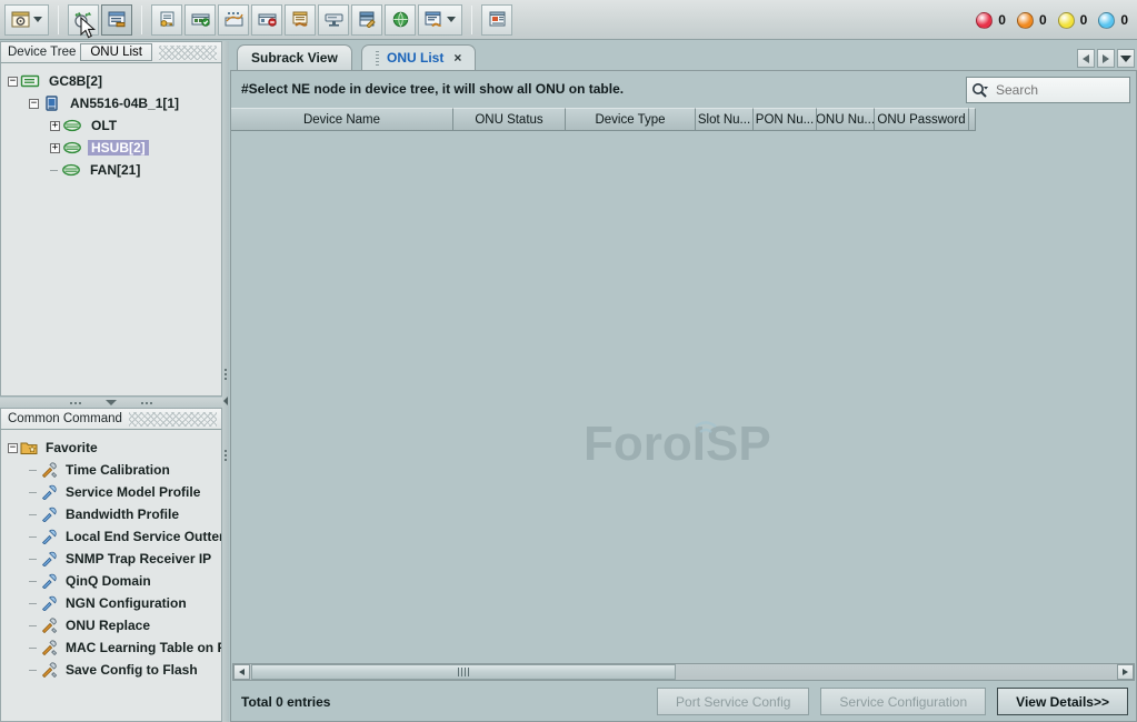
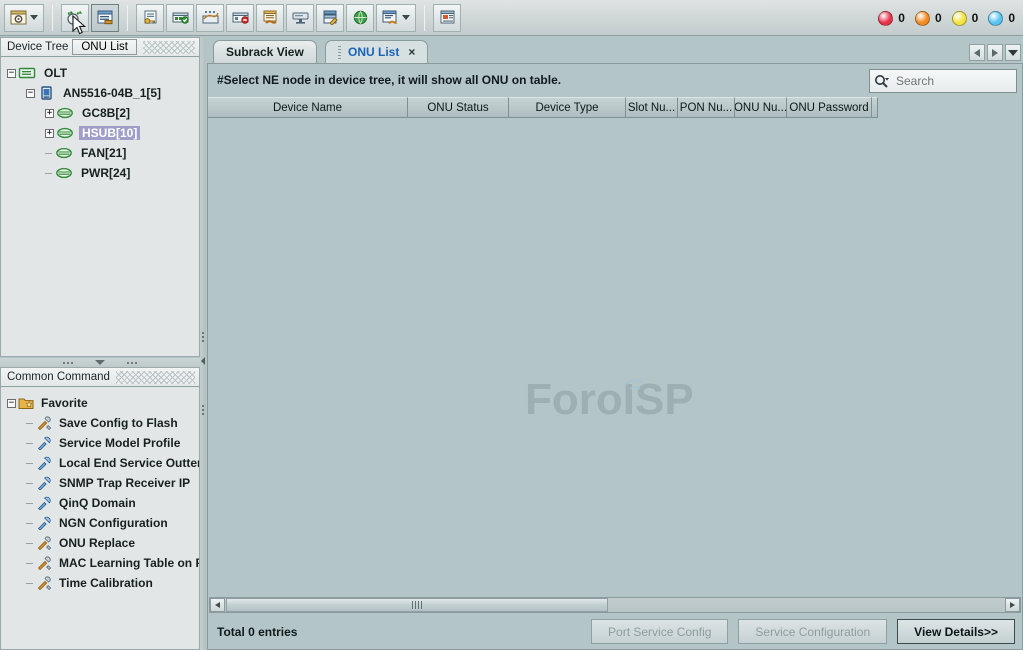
  0
  0
  0
  0
  Device Tree
  ONU List
  −
- GC8B[2]
+ OLT
  −
- AN5516-04B_1[1]
+ AN5516-04B_1[5]
  +
- OLT
+ GC8B[2]
  +
- HSUB[2]
+ HSUB[10]
  FAN[21]
+ PWR[24]
  Common Command
  −
  Favorite
- Time Calibration
+ Save Config to Flash
  Service Model Profile
- Bandwidth Profile
  Local End Service Outte
  SNMP Trap Receiver IP
  QinQ Domain
  NGN Configuration
  ONU Replace
  MAC Learning Table on
- Save Config to Flash
+ Time Calibration
  Subrack View
  ONU List
  ×
  #Select NE node in device tree, it will show all ONU on table.
  Search
  Device Name
  ONU Status
  Device Type
  Slot Nu...
  PON Nu...
  ONU Nu...
  ONU Password
  ForoISP
  Total 0 entries
  Port Service Config
  Service Configuration
  View Details>>
